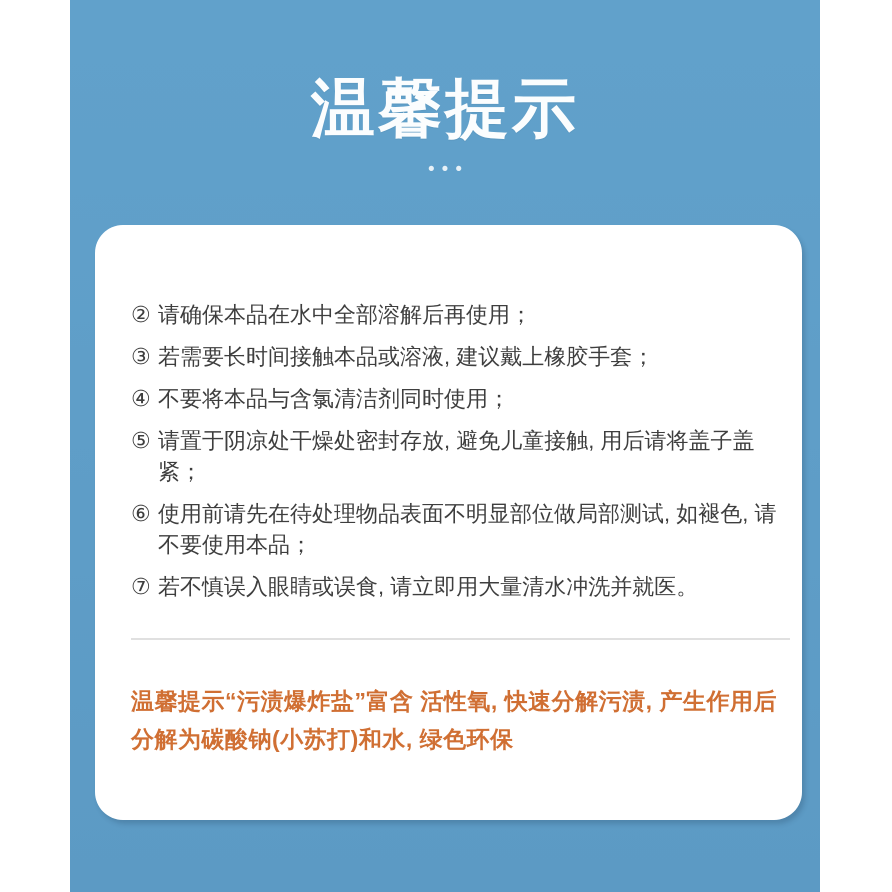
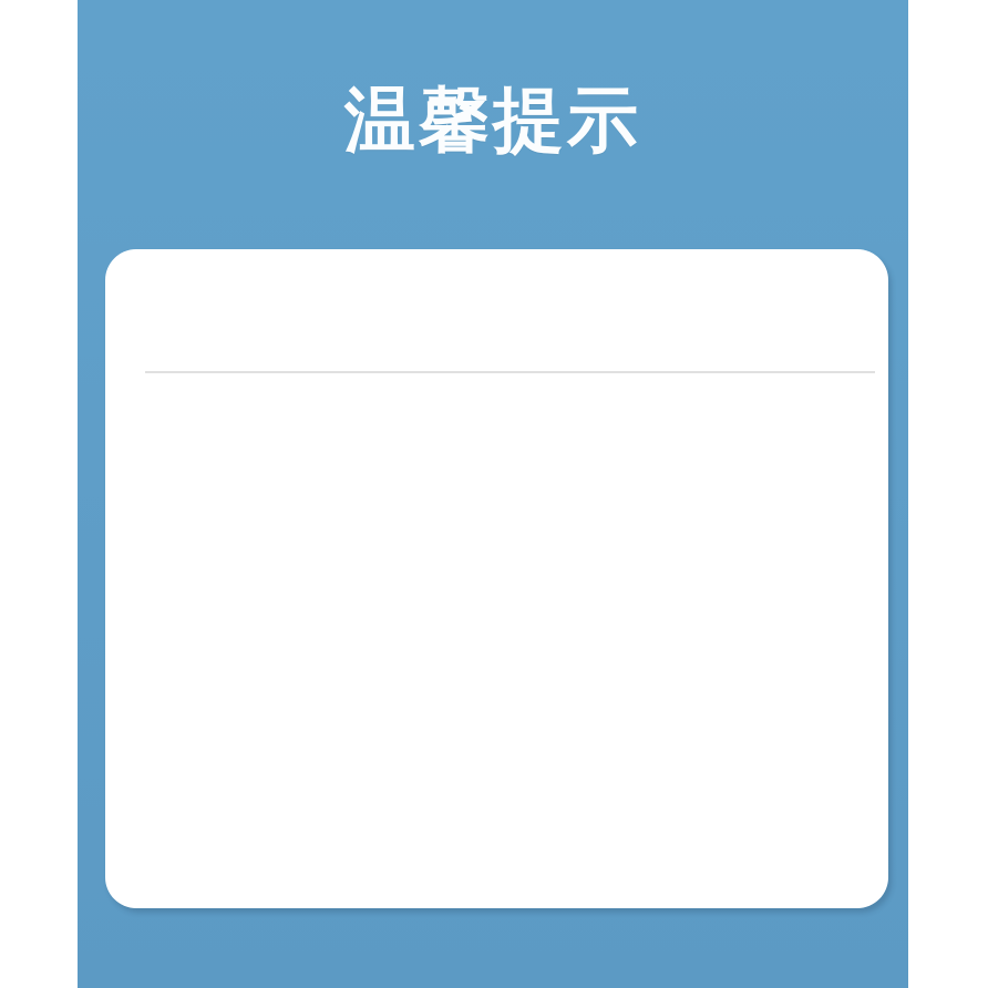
  温馨提示
- •••
- ②
- 请确保本品在水中全部溶解后再使用；
- ③
- 若需要长时间接触本品或溶液, 建议戴上橡胶手套；
- ④
- 不要将本品与含氯清洁剂同时使用；
- ⑤
- 请置于阴凉处干燥处密封存放, 避免儿童接触, 用后请将盖子盖紧；
- ⑥
- 使用前请先在待处理物品表面不明显部位做局部测试, 如褪色, 请
- 不要使用本品；
- ⑦
- 若不慎误入眼睛或误食, 请立即用大量清水冲洗并就医。
- 温馨提示“污渍爆炸盐”富含 活性氧, 快速分解污渍, 产生作用后
- 分解为碳酸钠(小苏打)和水, 绿色环保
